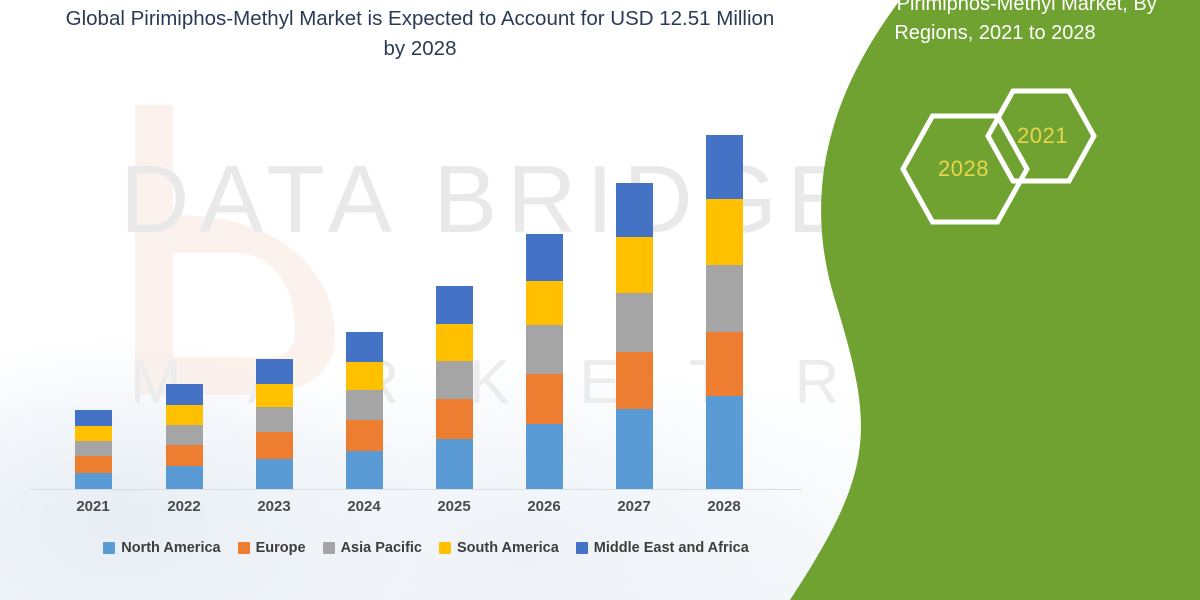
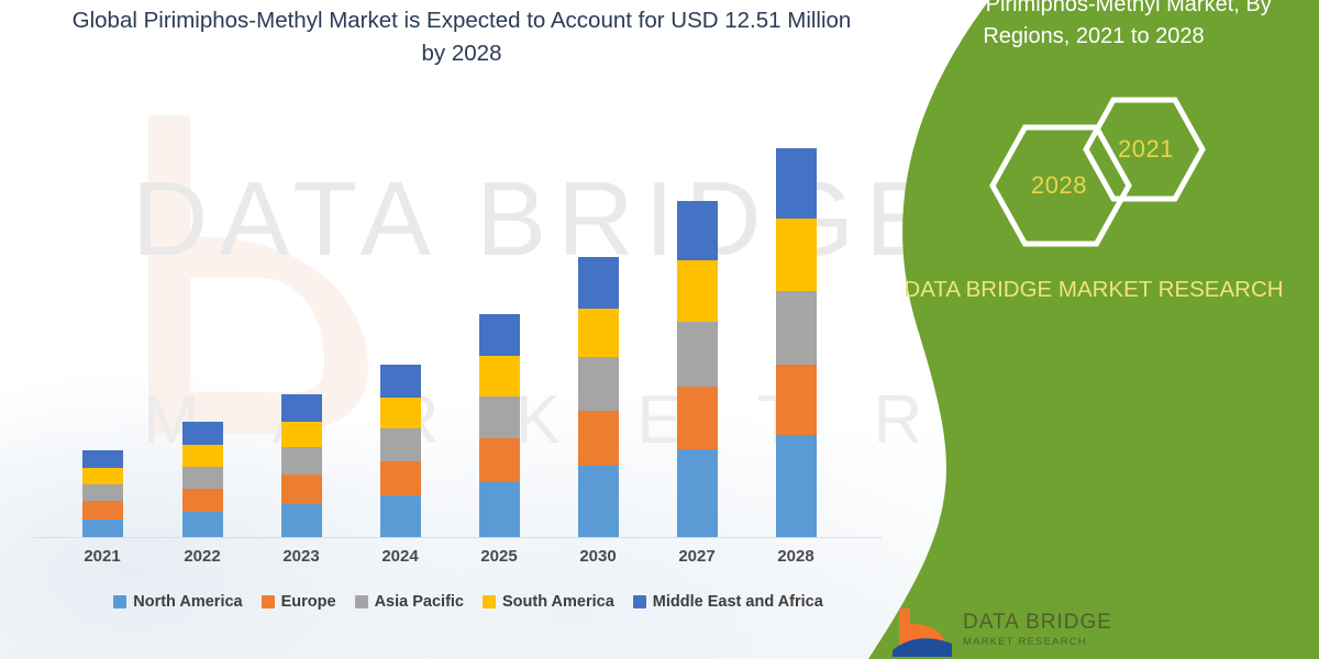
  DATA BRIDG
  Global Pirimiphos-Methyl Market is Expected to Account for USD 12.51 Million by 2028
  2021
  2022
  2023
  2024
  2025
- 2026
+ 2030
  2027
  2028
  North America
  Europe
  Asia Pacific
  South America
  Middle East and Africa
  Global Pirimiphos-Methyl Market, By Regions, 2021 to 2028
  2028
  2021
+ DATA BRIDGE MARKET RESEARCH
+ DATA BRIDGE
+ MARKET RESEARCH
